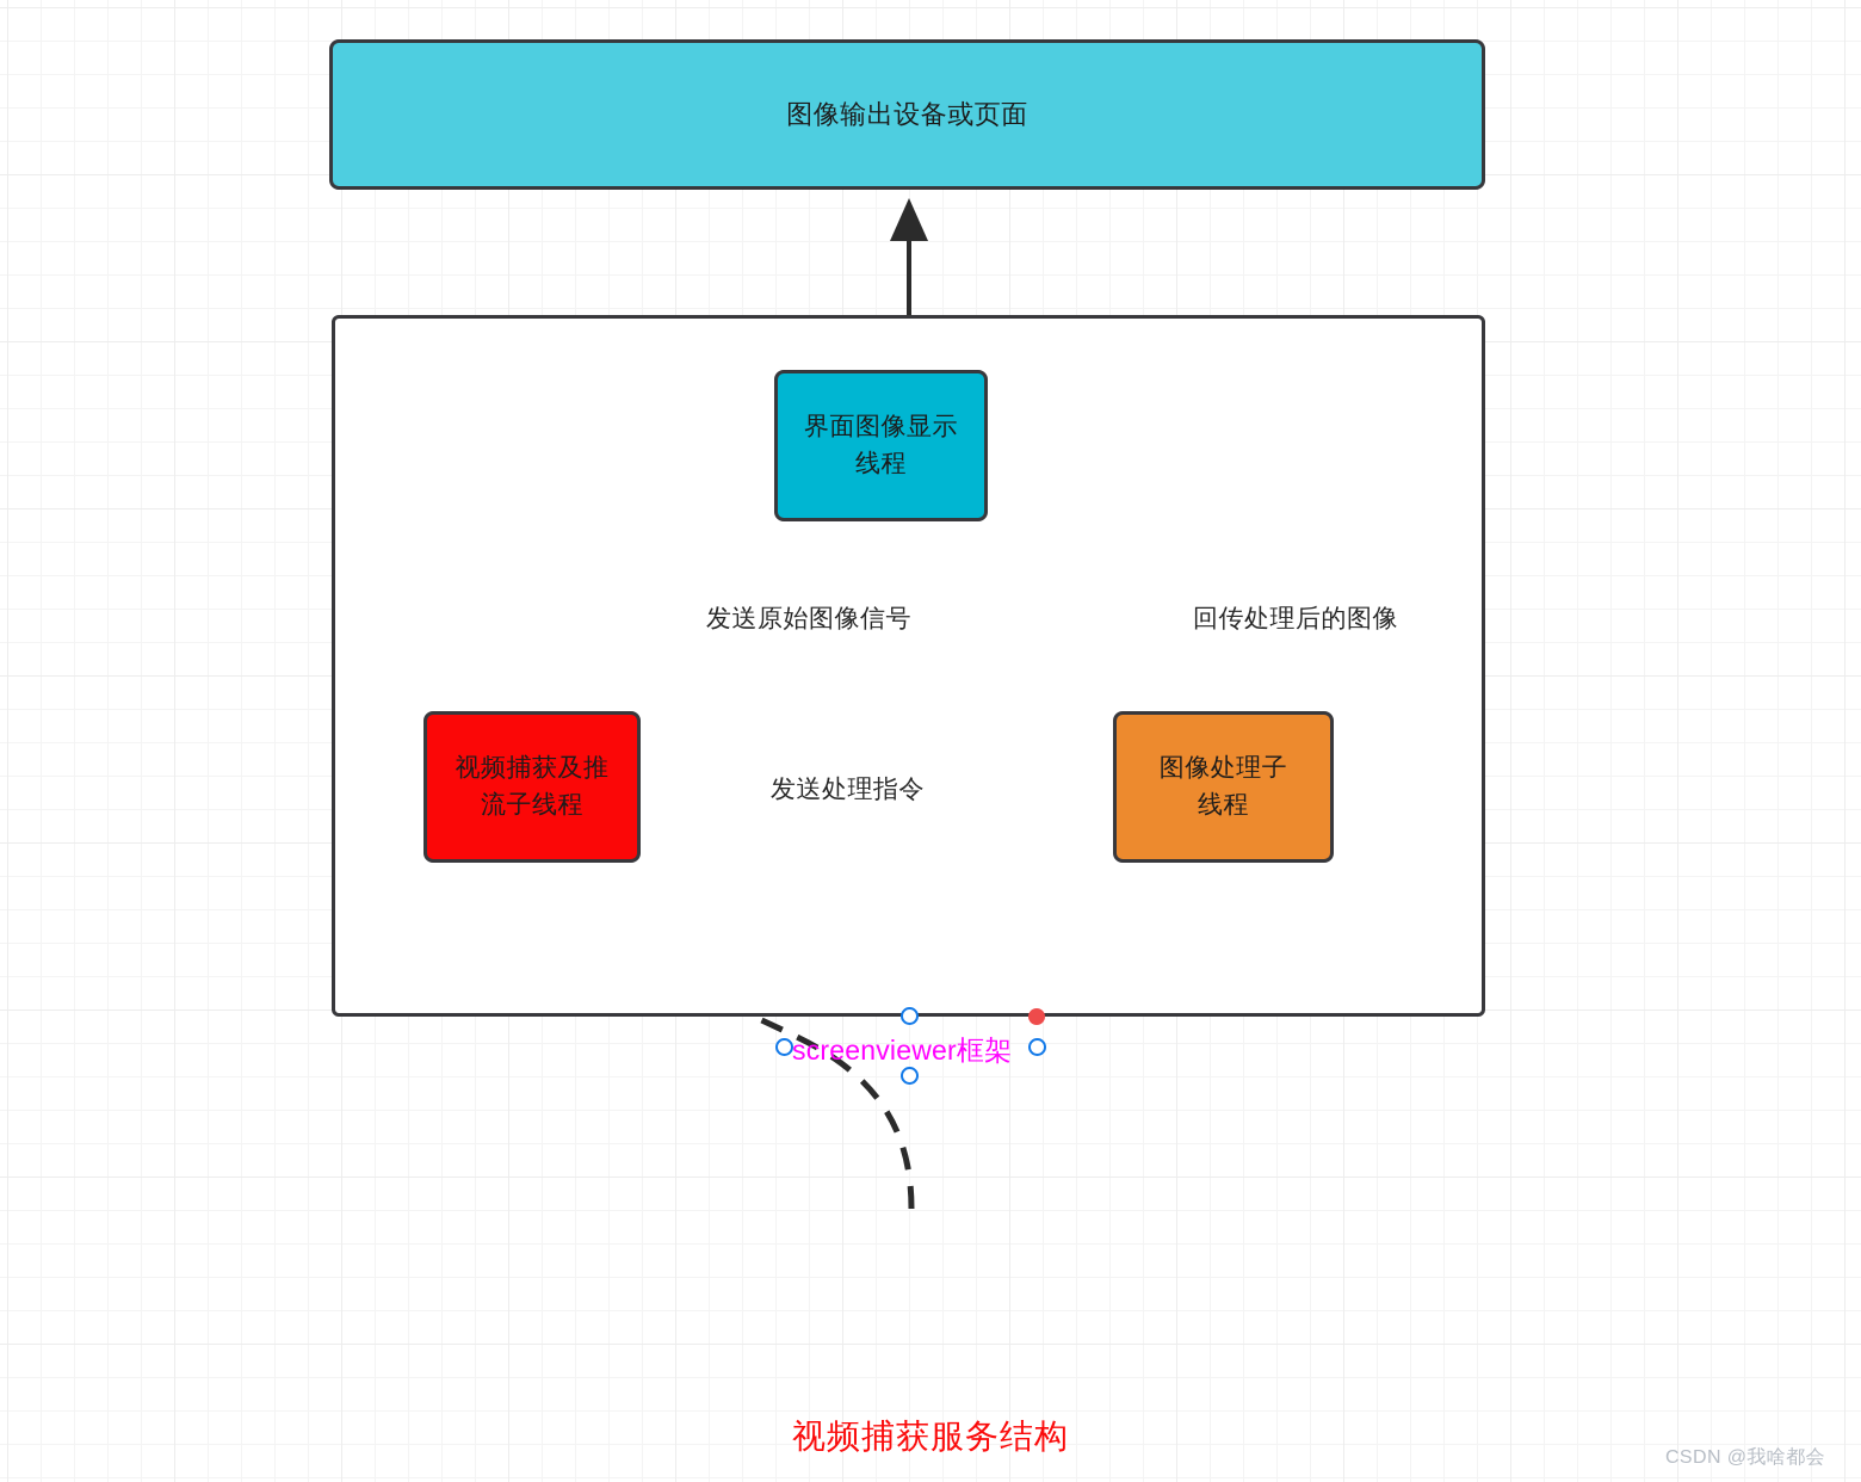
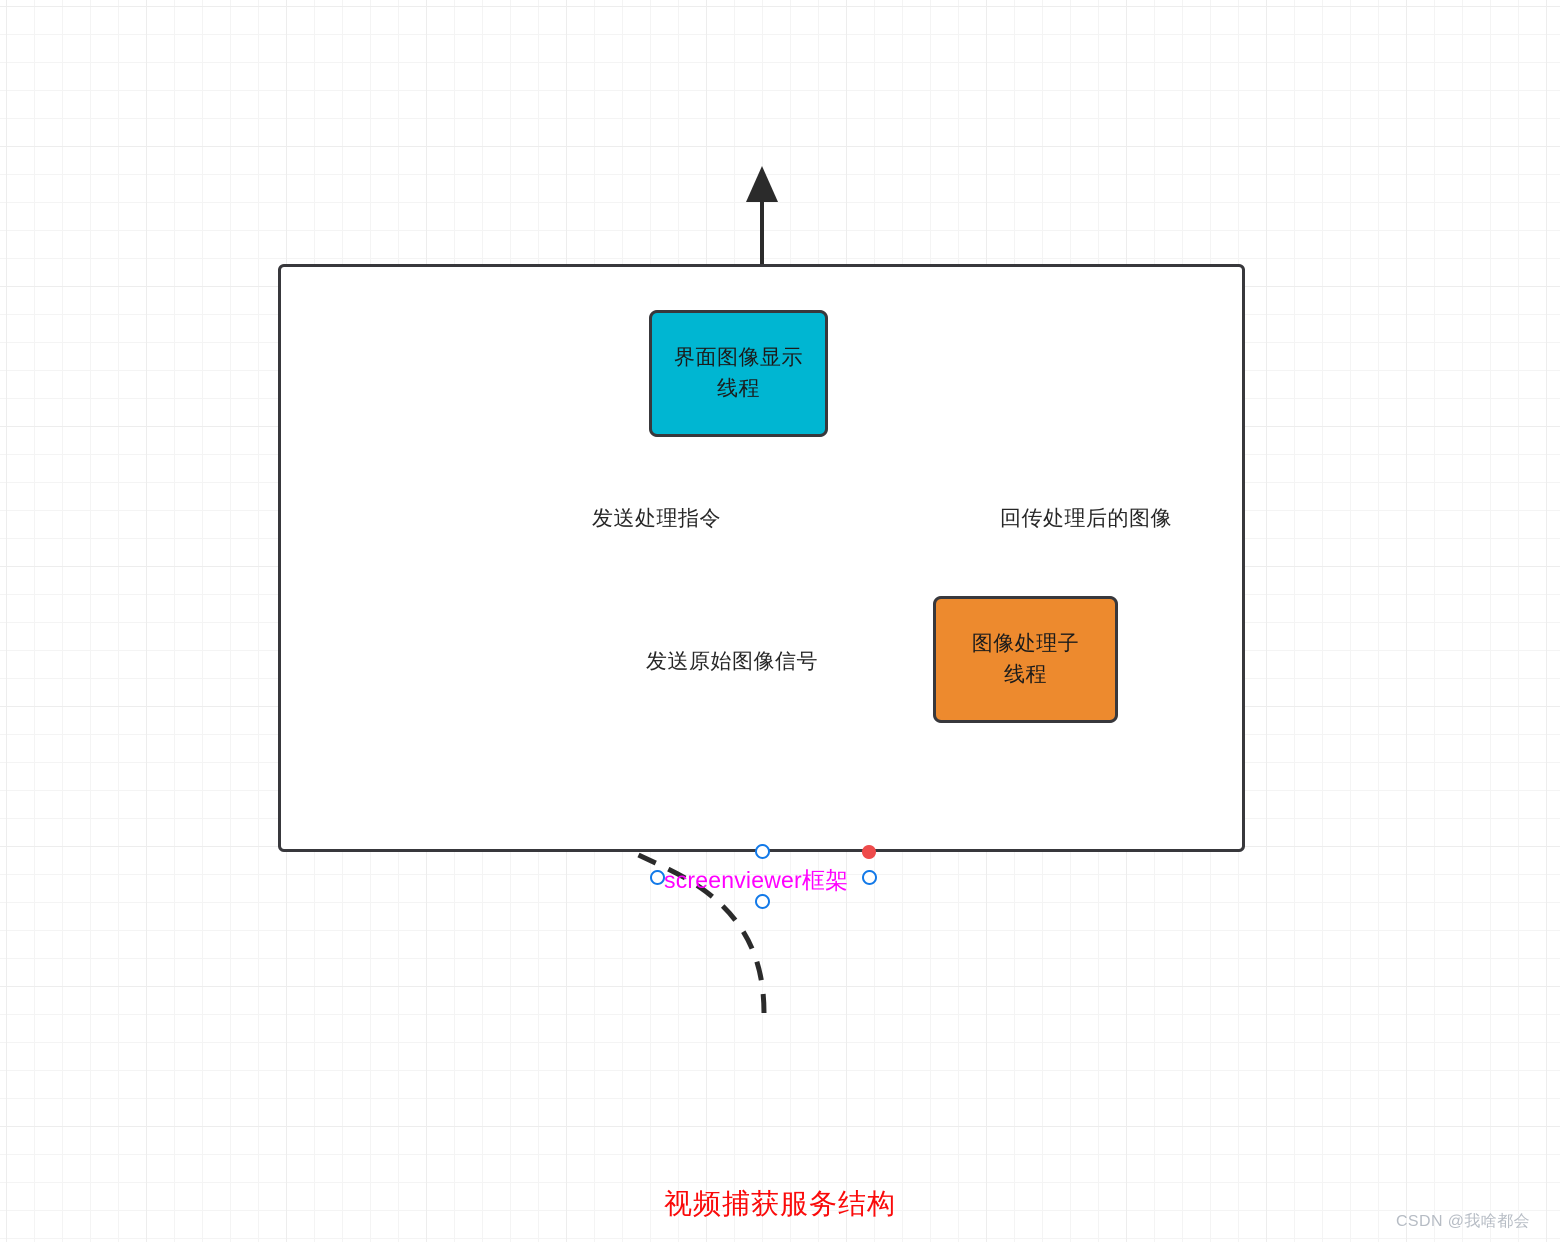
- 图像输出设备或页面
  界面图像显示
  线程
- 视频捕获及推
- 流子线程
  图像处理子
  线程
- 发送原始图像信号
+ 发送处理指令
  回传处理后的图像
- 发送处理指令
+ 发送原始图像信号
  screenviewer框架
  视频捕获服务结构
  CSDN @我啥都会
